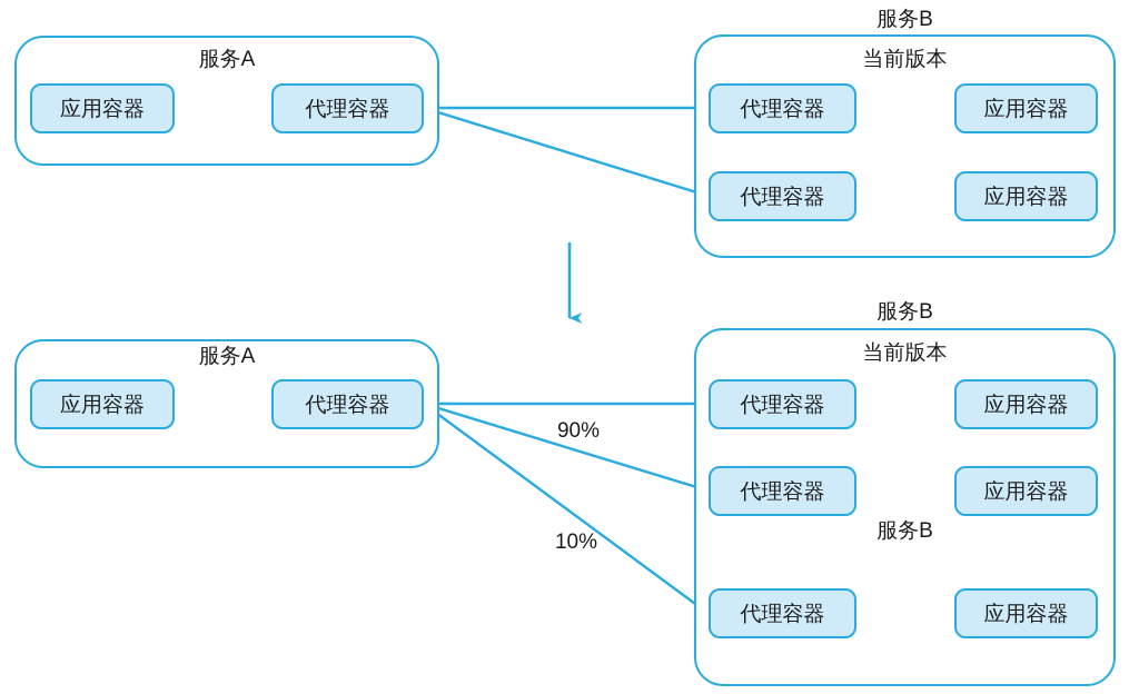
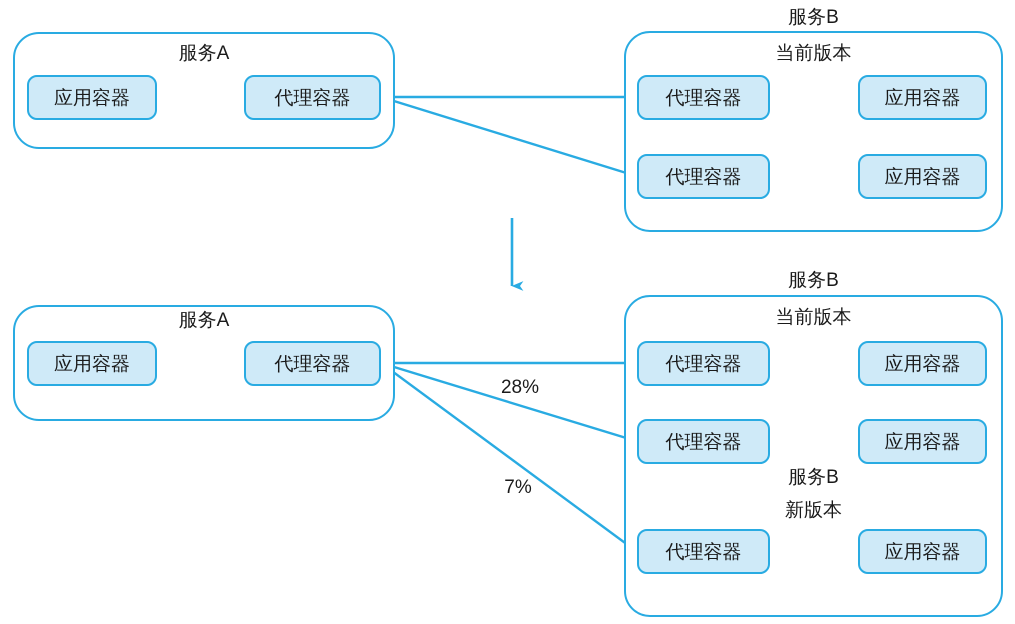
  服务A
  应用容器
  代理容器
  服务B
  当前版本
  代理容器
  应用容器
  代理容器
  应用容器
  服务A
  应用容器
  代理容器
- 90%
+ 28%
- 10%
+ 7%
  服务B
  当前版本
  代理容器
  应用容器
  代理容器
  应用容器
  服务B
+ 新版本
  代理容器
  应用容器
